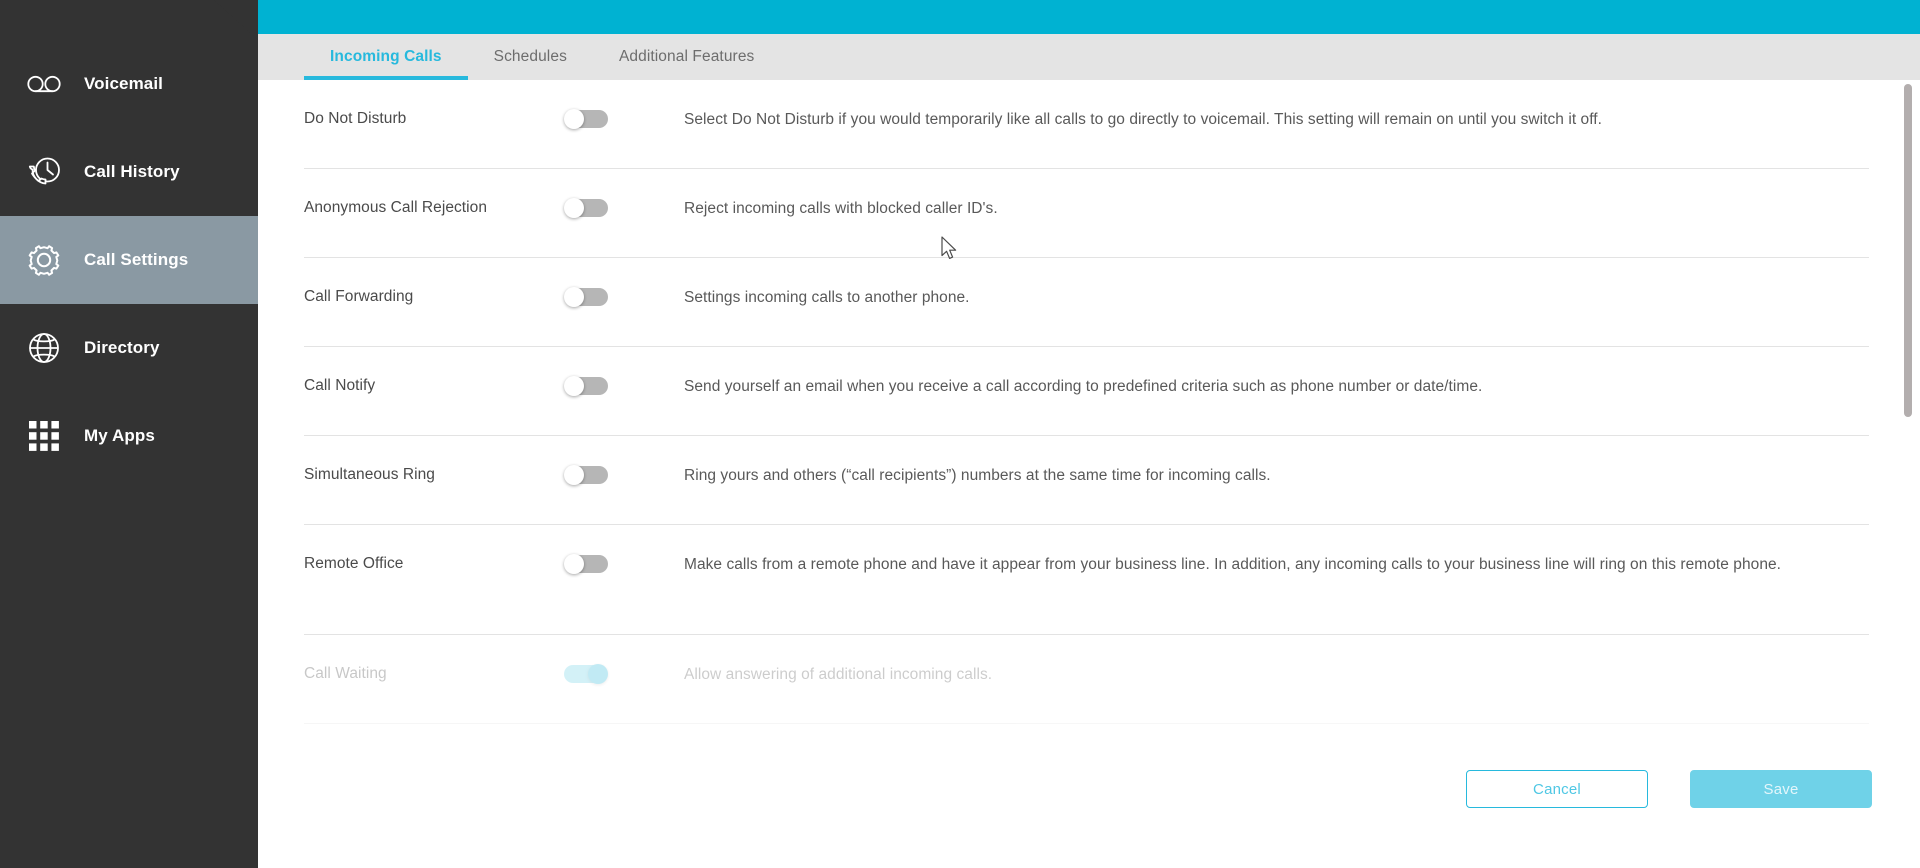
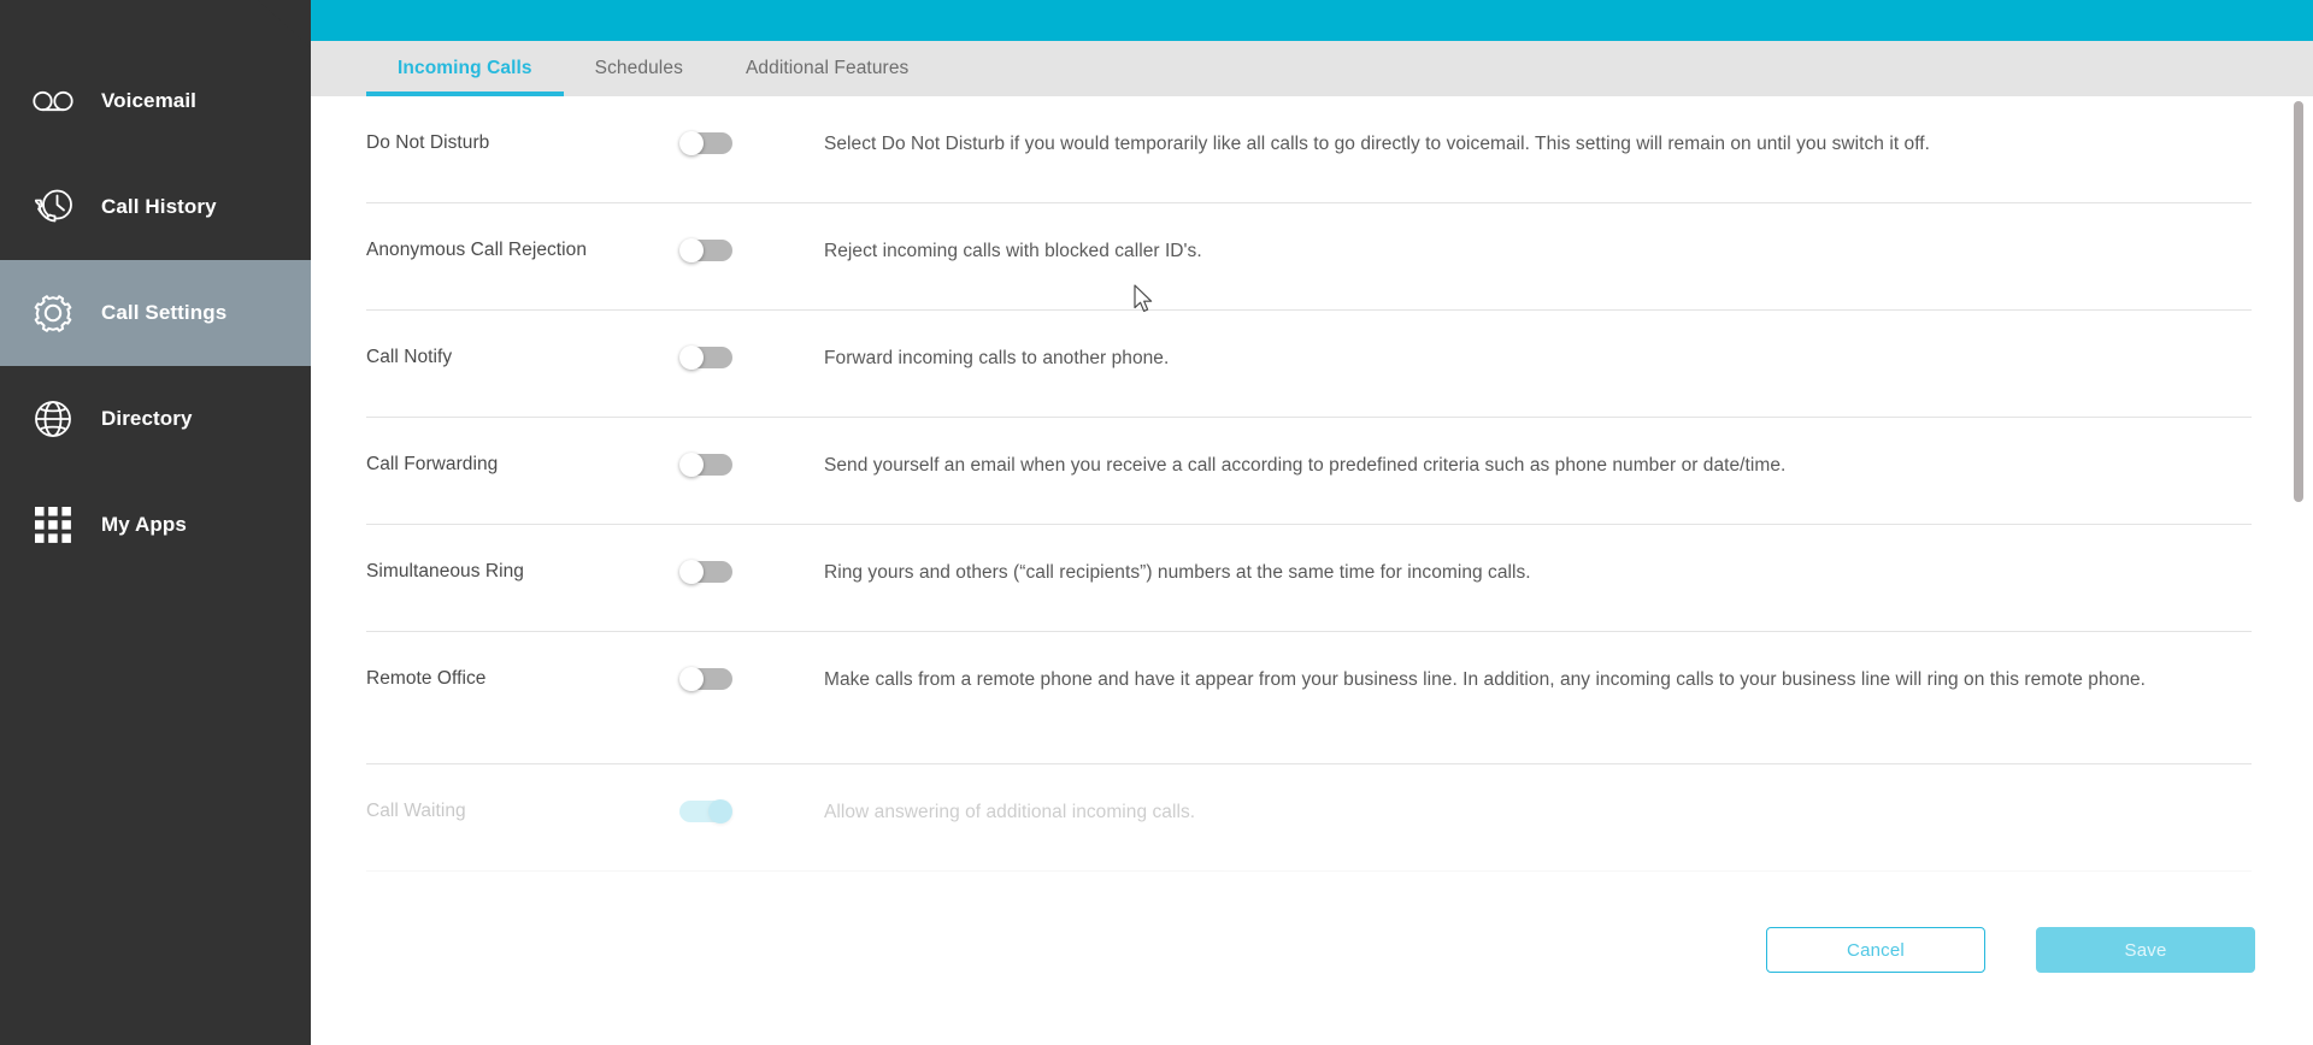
  Voicemail
  Call History
  Call Settings
  Directory
  My Apps
  Incoming Calls
  Schedules
  Additional Features
  Do Not Disturb
  Select Do Not Disturb if you would temporarily like all calls to go directly to voicemail. This setting will remain on until you switch it off.
  Anonymous Call Rejection
  Reject incoming calls with blocked caller ID's.
- Call Forwarding
+ Call Notify
- Settings incoming calls to another phone.
+ Forward incoming calls to another phone.
- Call Notify
+ Call Forwarding
  Send yourself an email when you receive a call according to predefined criteria such as phone number or date/time.
  Simultaneous Ring
  Ring yours and others (“call recipients”) numbers at the same time for incoming calls.
  Remote Office
  Make calls from a remote phone and have it appear from your business line. In addition, any incoming calls to your business line will ring on this remote phone.
  Call Waiting
  Allow answering of additional incoming calls.
  Cancel
  Save
